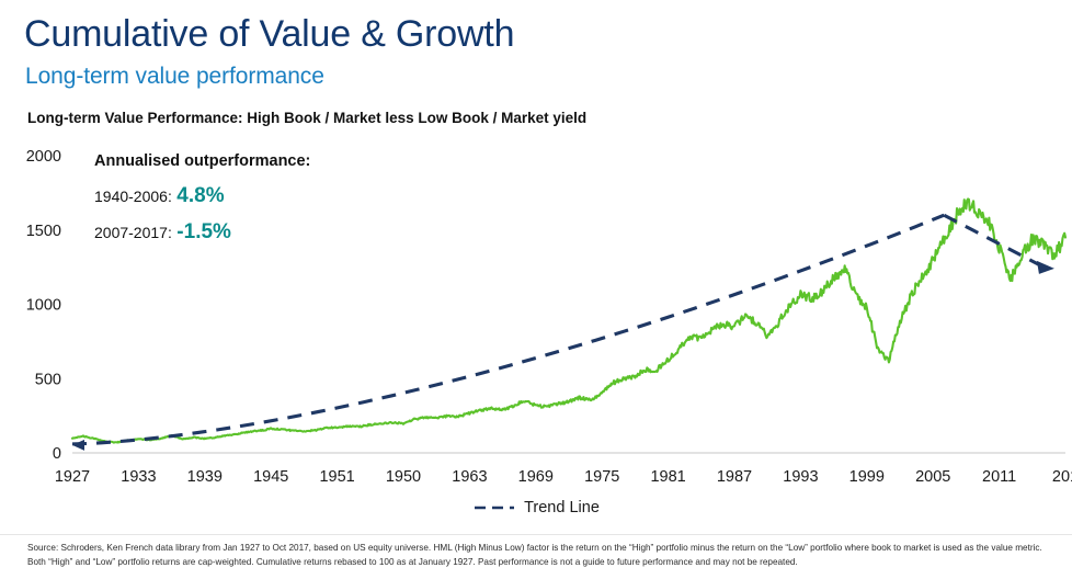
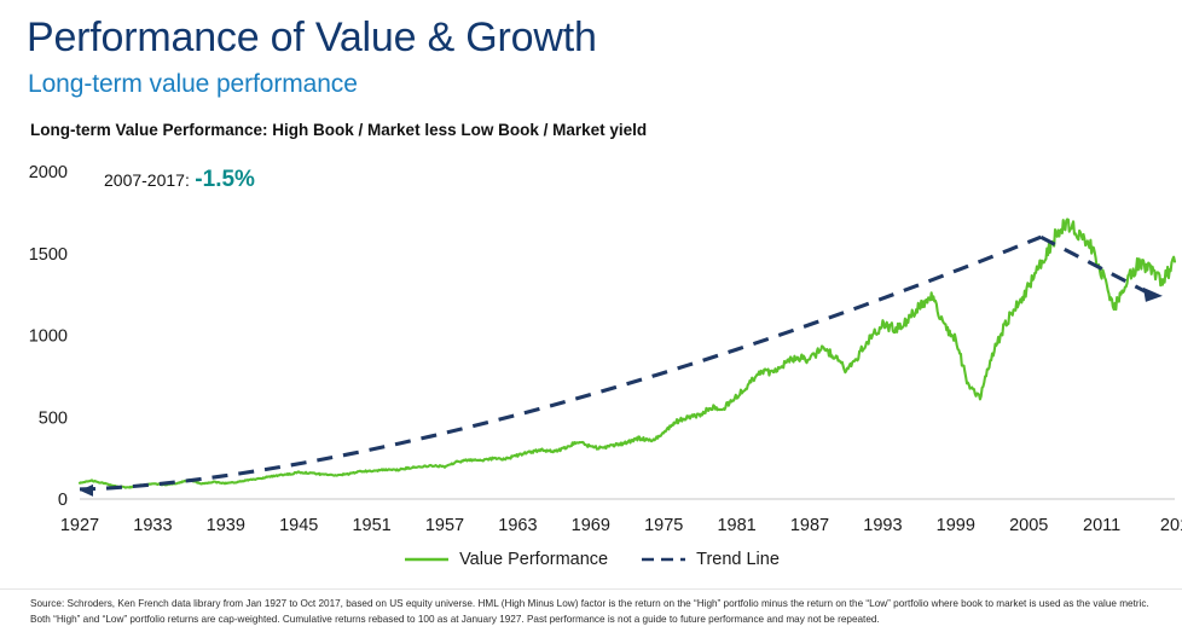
- Cumulative of Value & Growth
+ Performance of Value & Growth
  Long-term value performance
  Long-term Value Performance: High Book / Market less Low Book / Market yield
  0
  500
  1000
  1500
  2000
  1927
  1933
  1939
  1945
  1951
- 1950
+ 1957
  1963
  1969
  1975
  1981
  1987
  1993
  1999
  2005
  2011
- Annualised outperformance:
- 1940-2006: 4.8%
  2007-2017: -1.5%
+ Value Performance
  Trend Line
  Source: Schroders, Ken French data library from Jan 1927 to Oct 2017, based on US equity universe. HML (High Minus Low) factor is the return on the “High” portfolio minus the return on the “Low” portfolio where book to market is used as the value metric. Both “High” and “Low” portfolio returns are cap-weighted. Cumulative returns rebased to 100 as at January 1927. Past performance is not a guide to future performance and may not be repeated.
